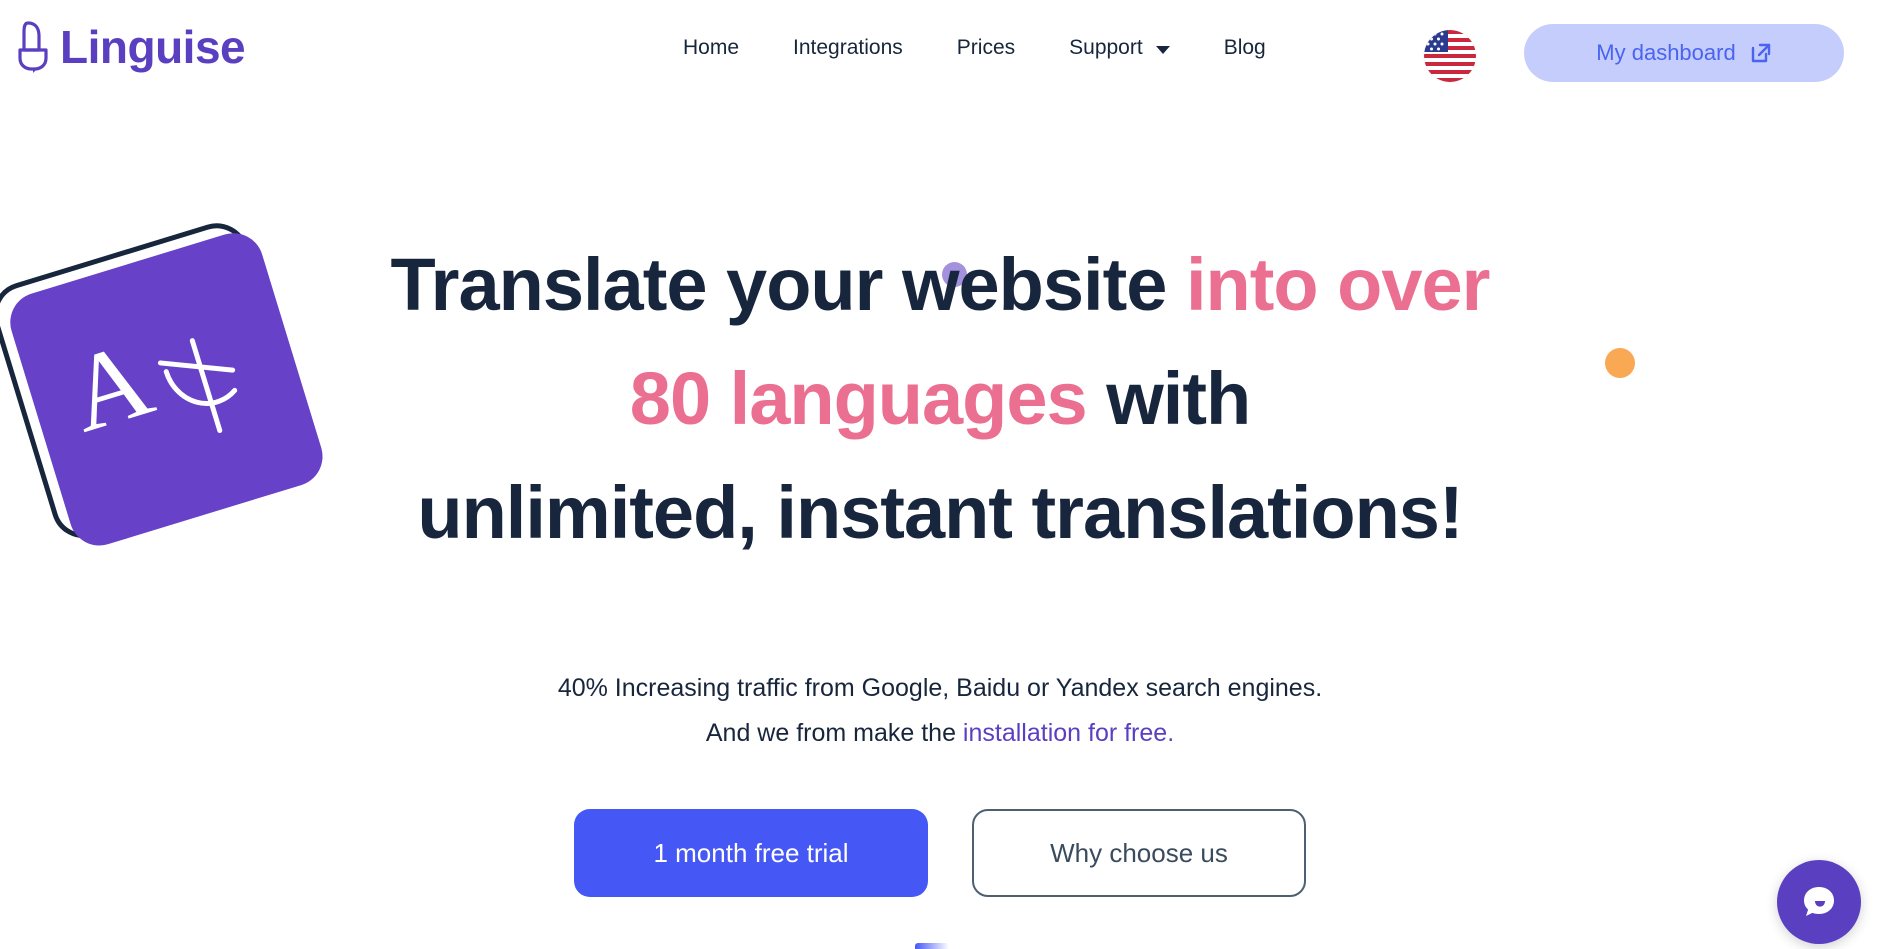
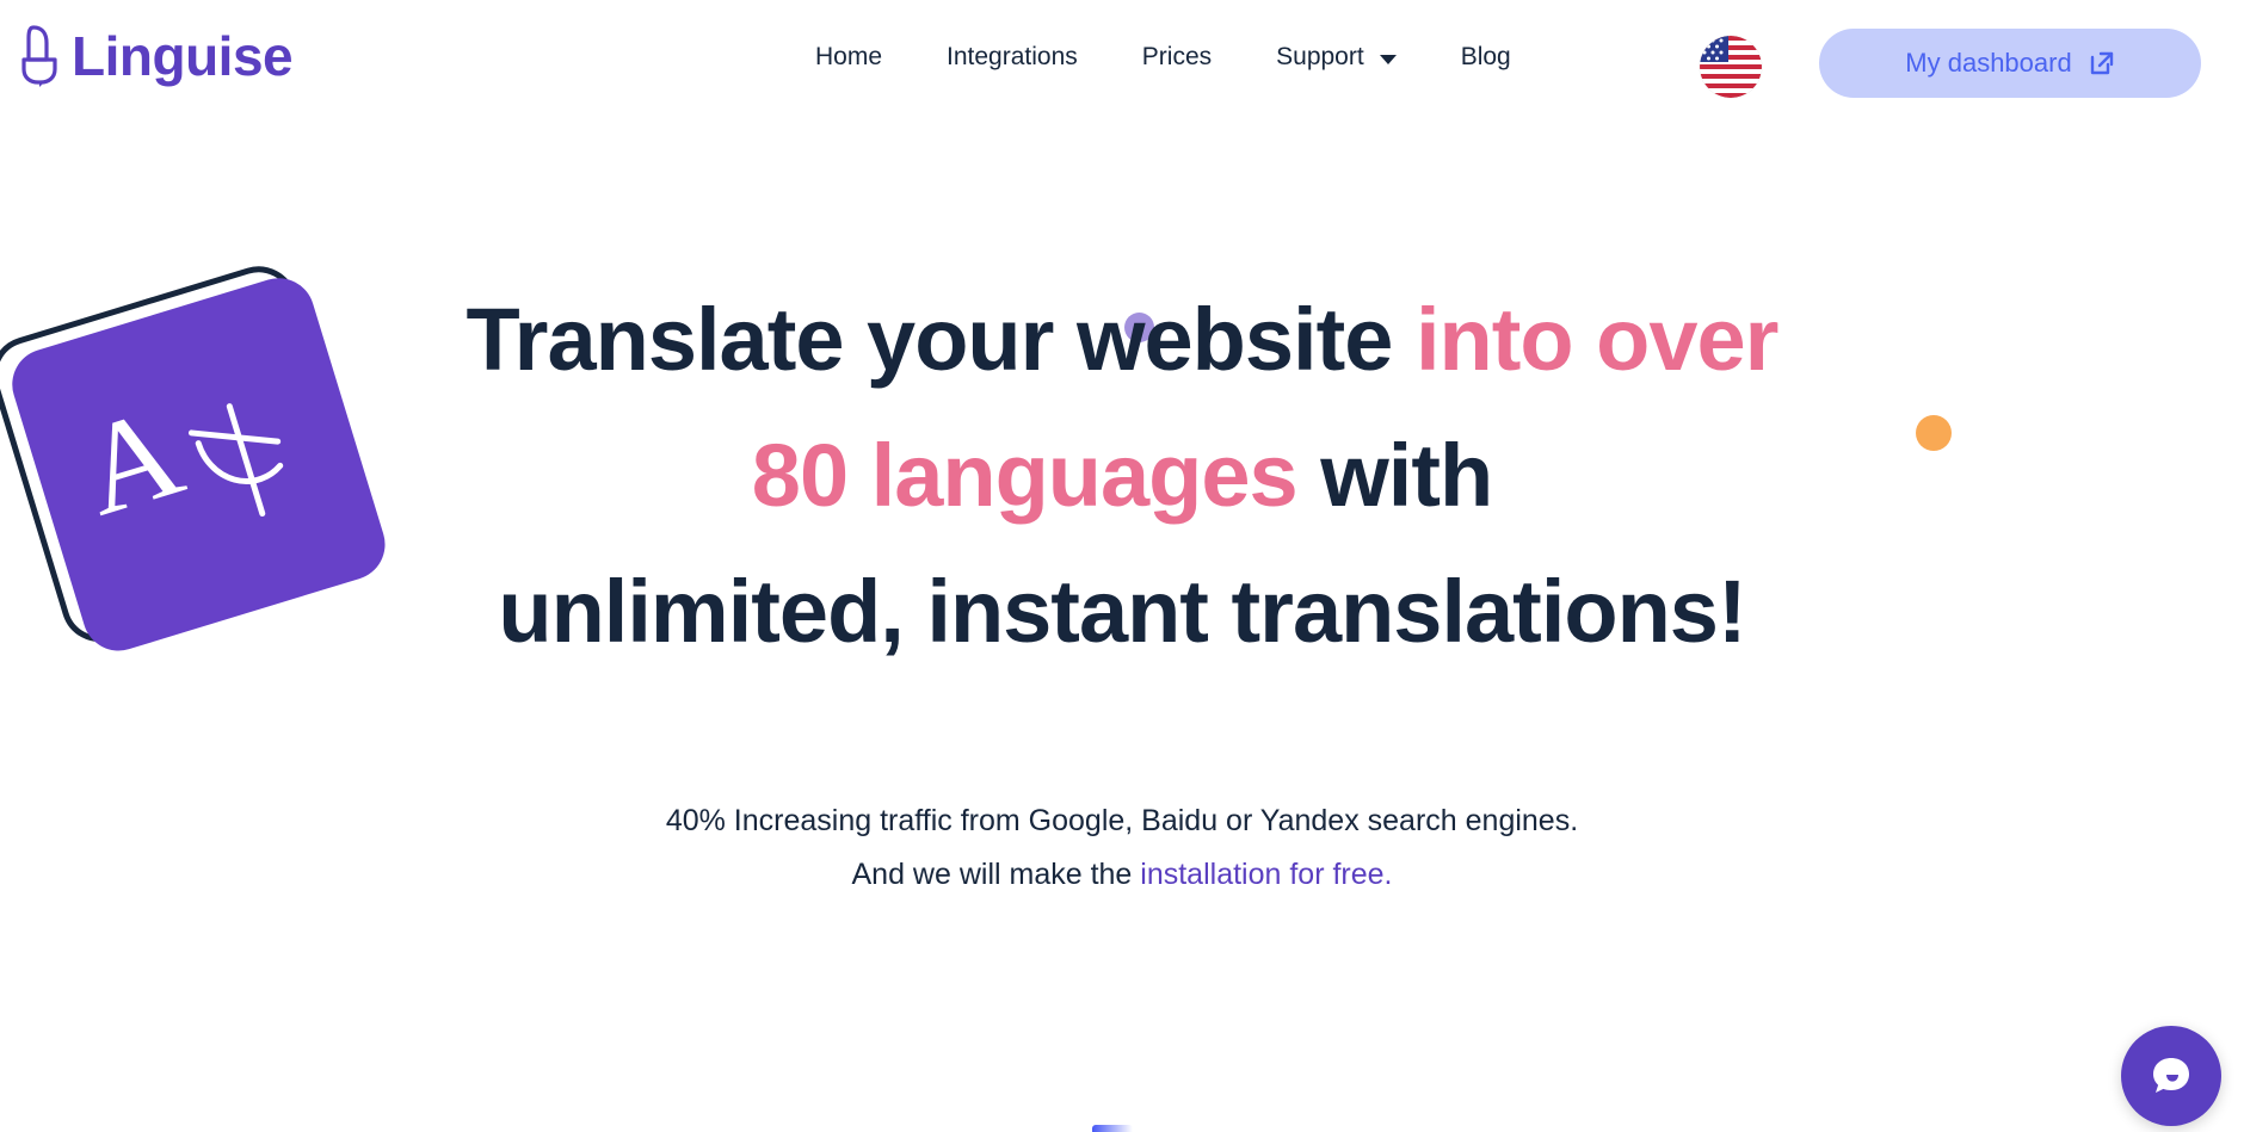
  Linguise
  Home
  Integrations
  Prices
  Support
  Blog
  My dashboard
  Translate your website into over
  80 languages with
  unlimited, instant translations!
  40% Increasing traffic from Google, Baidu or Yandex search engines.
- And we from make the installation for free.
+ And we will make the installation for free.
- 1 month free trial
- Why choose us
